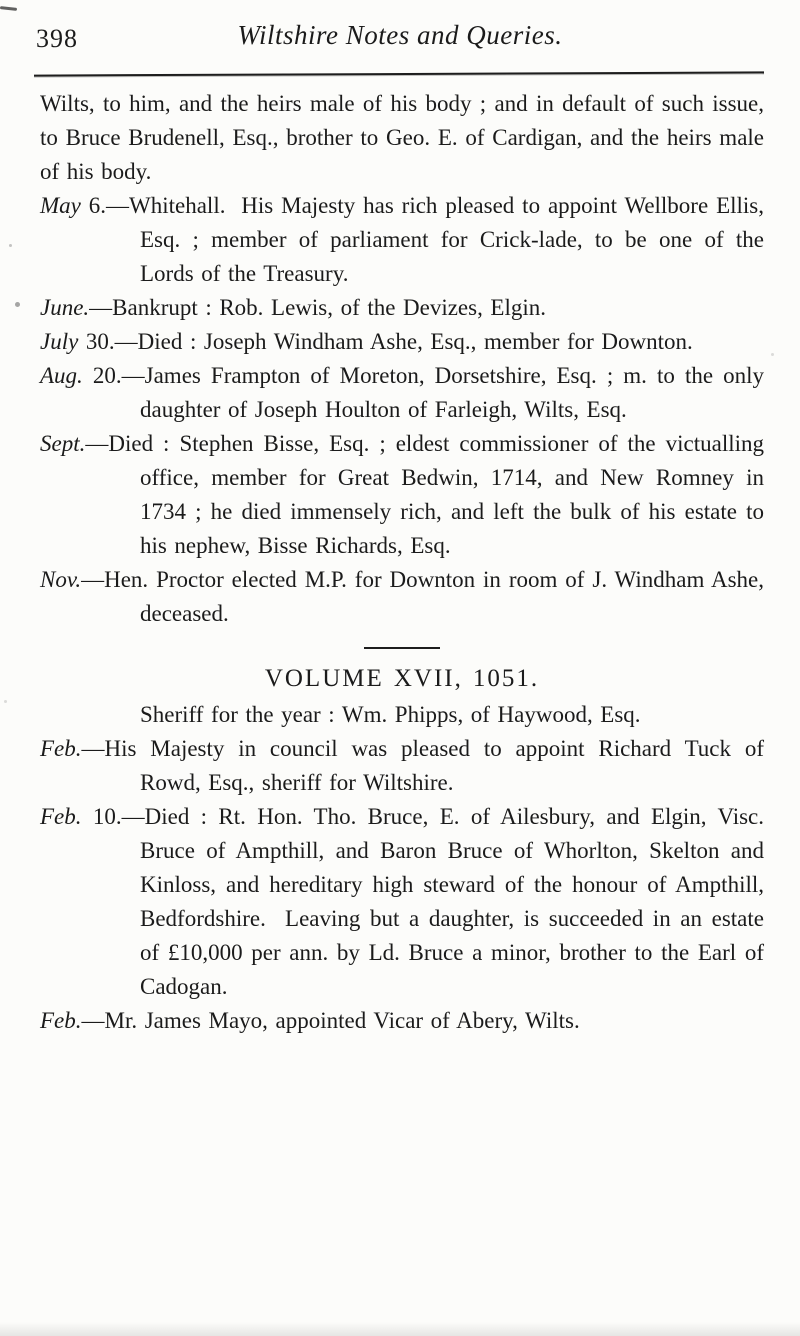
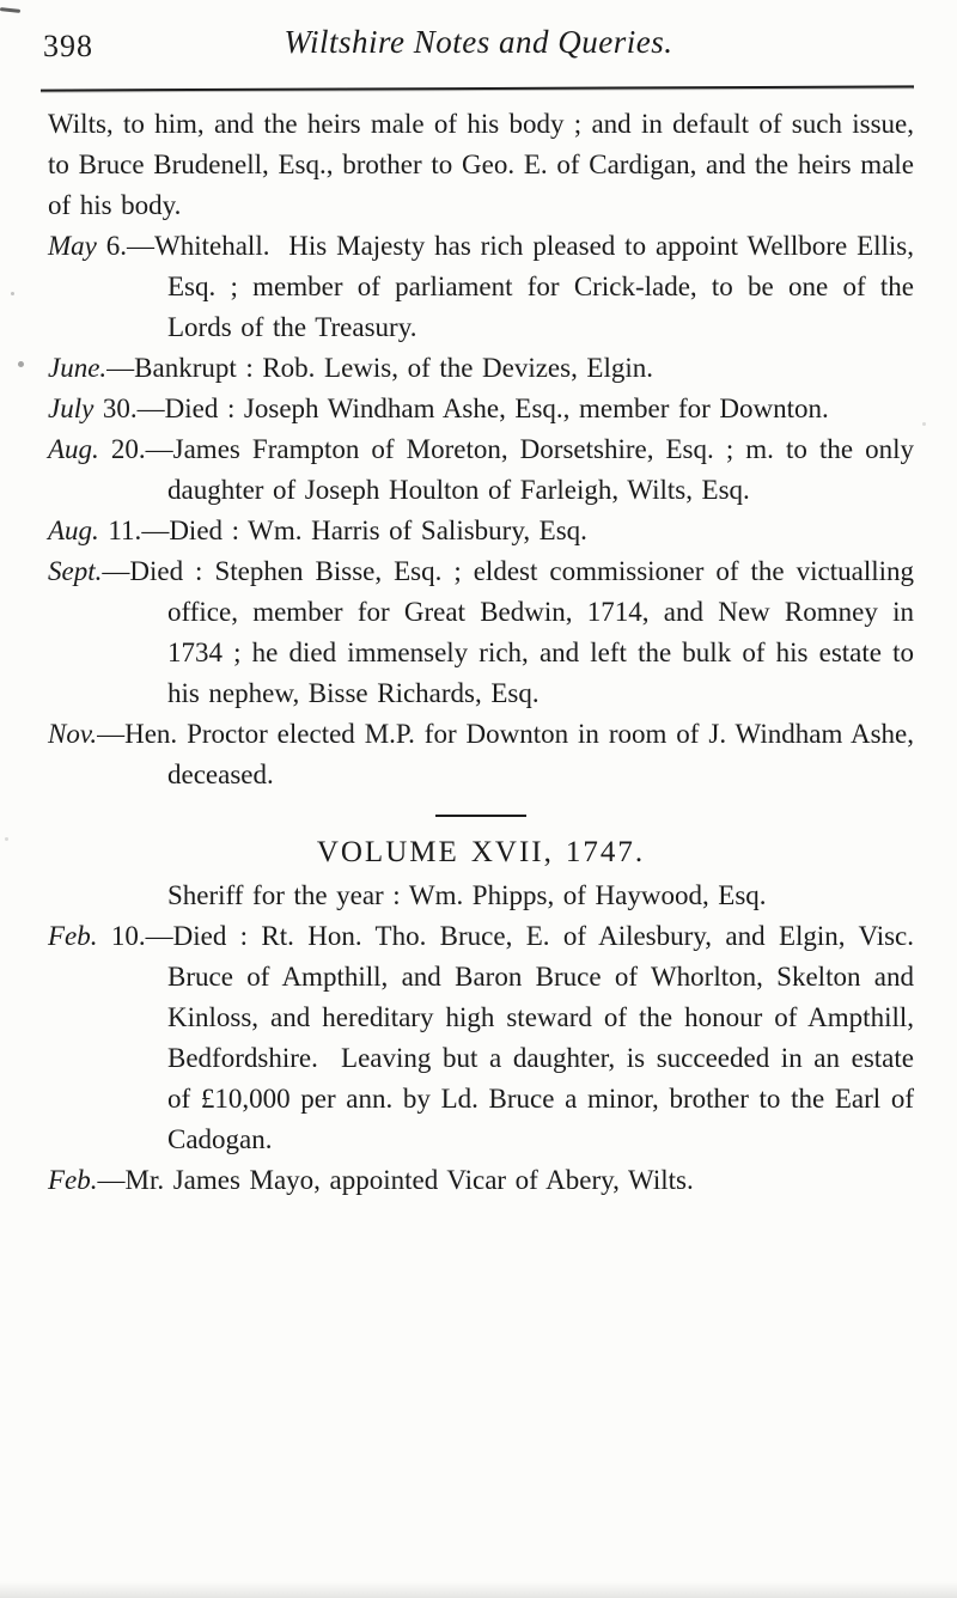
  398
  Wiltshire Notes and Queries.
  Wilts, to him, and the heirs male of his body ; and in default of such issue, to Bruce Brudenell, Esq., brother to Geo. E. of Cardigan, and the heirs male of his body.
  May 6.—Whitehall. His Majesty has rich pleased to appoint Wellbore Ellis, Esq. ; member of parliament for Crick-lade, to be one of the Lords of the Treasury.
  June.—Bankrupt : Rob. Lewis, of the Devizes, Elgin.
  July 30.—Died : Joseph Windham Ashe, Esq., member for Downton.
  Aug. 20.—James Frampton of Moreton, Dorsetshire, Esq. ; m. to the only daughter of Joseph Houlton of Farleigh, Wilts, Esq.
+ Aug. 11.—Died : Wm. Harris of Salisbury, Esq.
  Sept.—Died : Stephen Bisse, Esq. ; eldest commissioner of the victualling office, member for Great Bedwin, 1714, and New Romney in 1734 ; he died immensely rich, and left the bulk of his estate to his nephew, Bisse Richards, Esq.
  Nov.—Hen. Proctor elected M.P. for Downton in room of J. Windham Ashe, deceased.
- VOLUME XVII, 1051.
+ VOLUME XVII, 1747.
  Sheriff for the year : Wm. Phipps, of Haywood, Esq.
- Feb.—His Majesty in council was pleased to appoint Richard Tuck of Rowd, Esq., sheriff for Wiltshire.
  Feb. 10.—Died : Rt. Hon. Tho. Bruce, E. of Ailesbury, and Elgin, Visc. Bruce of Ampthill, and Baron Bruce of Whorlton, Skelton and Kinloss, and hereditary high steward of the honour of Ampthill, Bedfordshire. Leaving but a daughter, is succeeded in an estate of £10,000 per ann. by Ld. Bruce a minor, brother to the Earl of Cadogan.
  Feb.—Mr. James Mayo, appointed Vicar of Abery, Wilts.
